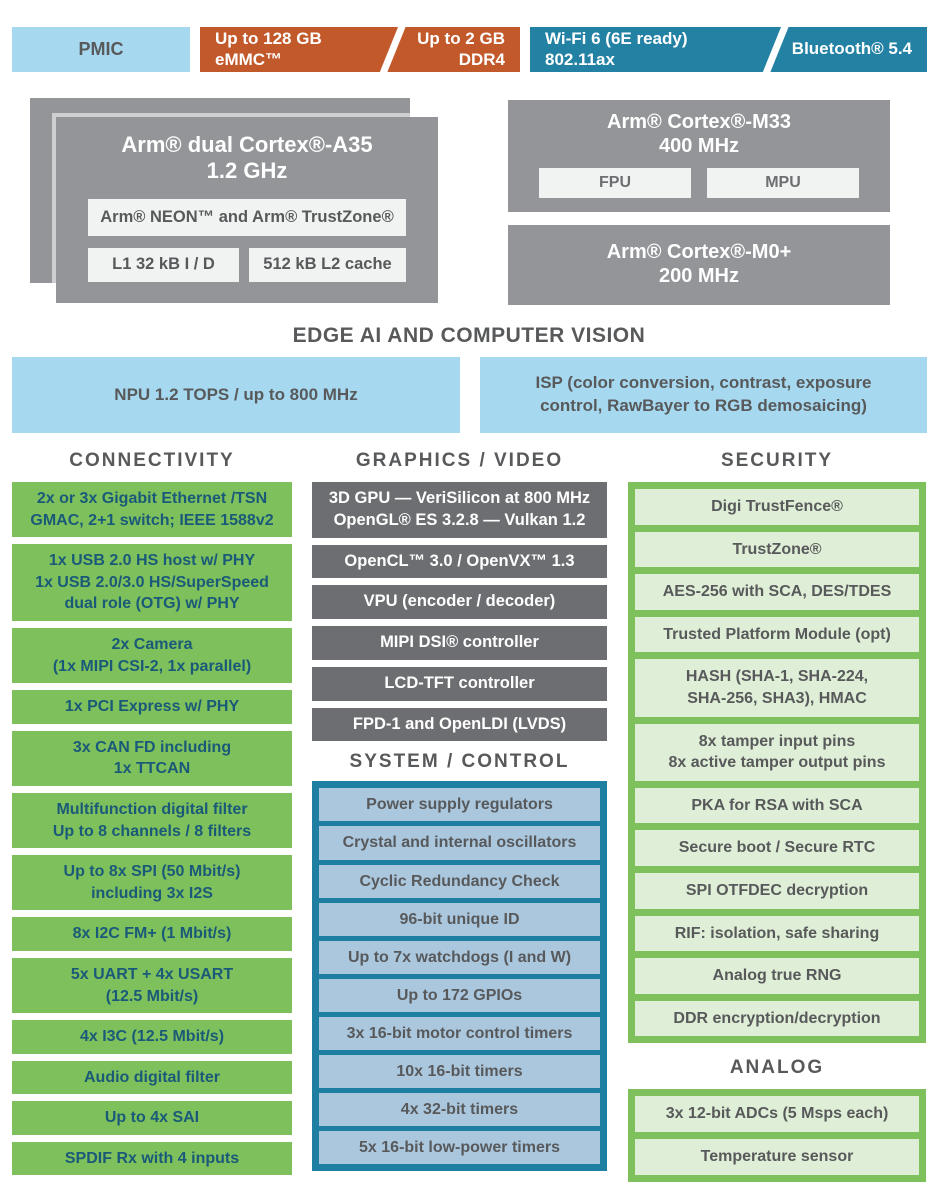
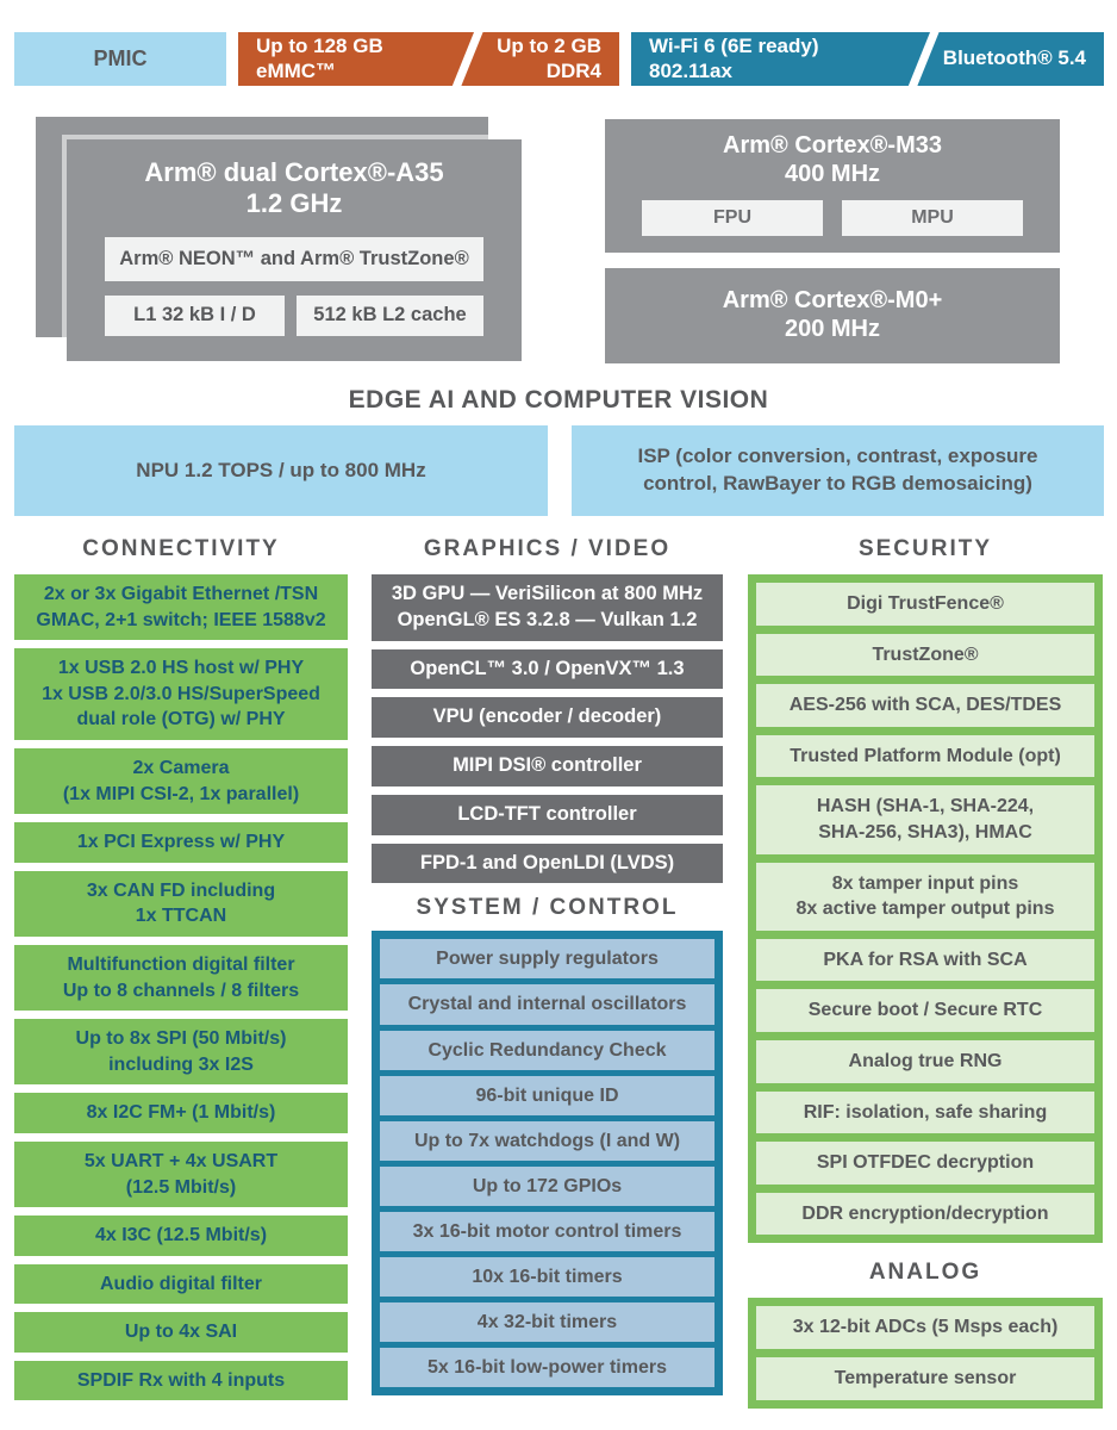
  PMIC
  Up to 128 GB
  eMMC™
  Up to 2 GB
  DDR4
  Wi-Fi 6 (6E ready)
  802.11ax
  Bluetooth® 5.4
  Arm® dual Cortex®-A35
  1.2 GHz
  Arm® NEON™ and Arm® TrustZone®
  L1 32 kB I / D
  512 kB L2 cache
  Arm® Cortex®-M33
  400 MHz
  FPU
  MPU
  Arm® Cortex®-M0+
  200 MHz
  EDGE AI AND COMPUTER VISION
  NPU 1.2 TOPS / up to 800 MHz
  ISP (color conversion, contrast, exposure
  control, RawBayer to RGB demosaicing)
  CONNECTIVITY
  2x or 3x Gigabit Ethernet /TSN
  GMAC, 2+1 switch; IEEE 1588v2
  1x USB 2.0 HS host w/ PHY
  1x USB 2.0/3.0 HS/SuperSpeed
  dual role (OTG) w/ PHY
  2x Camera
  (1x MIPI CSI-2, 1x parallel)
  1x PCI Express w/ PHY
  3x CAN FD including
  1x TTCAN
  Multifunction digital filter
  Up to 8 channels / 8 filters
  Up to 8x SPI (50 Mbit/s)
  including 3x I2S
  8x I2C FM+ (1 Mbit/s)
  5x UART + 4x USART
  (12.5 Mbit/s)
  4x I3C (12.5 Mbit/s)
  Audio digital filter
  Up to 4x SAI
  SPDIF Rx with 4 inputs
  GRAPHICS / VIDEO
  3D GPU — VeriSilicon at 800 MHz
  OpenGL® ES 3.2.8 — Vulkan 1.2
  OpenCL™ 3.0 / OpenVX™ 1.3
  VPU (encoder / decoder)
  MIPI DSI® controller
  LCD-TFT controller
  FPD-1 and OpenLDI (LVDS)
  SYSTEM / CONTROL
  Power supply regulators
  Crystal and internal oscillators
  Cyclic Redundancy Check
  96-bit unique ID
  Up to 7x watchdogs (I and W)
  Up to 172 GPIOs
  3x 16-bit motor control timers
  10x 16-bit timers
  4x 32-bit timers
  5x 16-bit low-power timers
  SECURITY
  Digi TrustFence®
  TrustZone®
  AES-256 with SCA, DES/TDES
  Trusted Platform Module (opt)
  HASH (SHA-1, SHA-224,
  SHA-256, SHA3), HMAC
  8x tamper input pins
  8x active tamper output pins
  PKA for RSA with SCA
  Secure boot / Secure RTC
- SPI OTFDEC decryption
+ Analog true RNG
  RIF: isolation, safe sharing
- Analog true RNG
+ SPI OTFDEC decryption
  DDR encryption/decryption
  ANALOG
  3x 12-bit ADCs (5 Msps each)
  Temperature sensor
